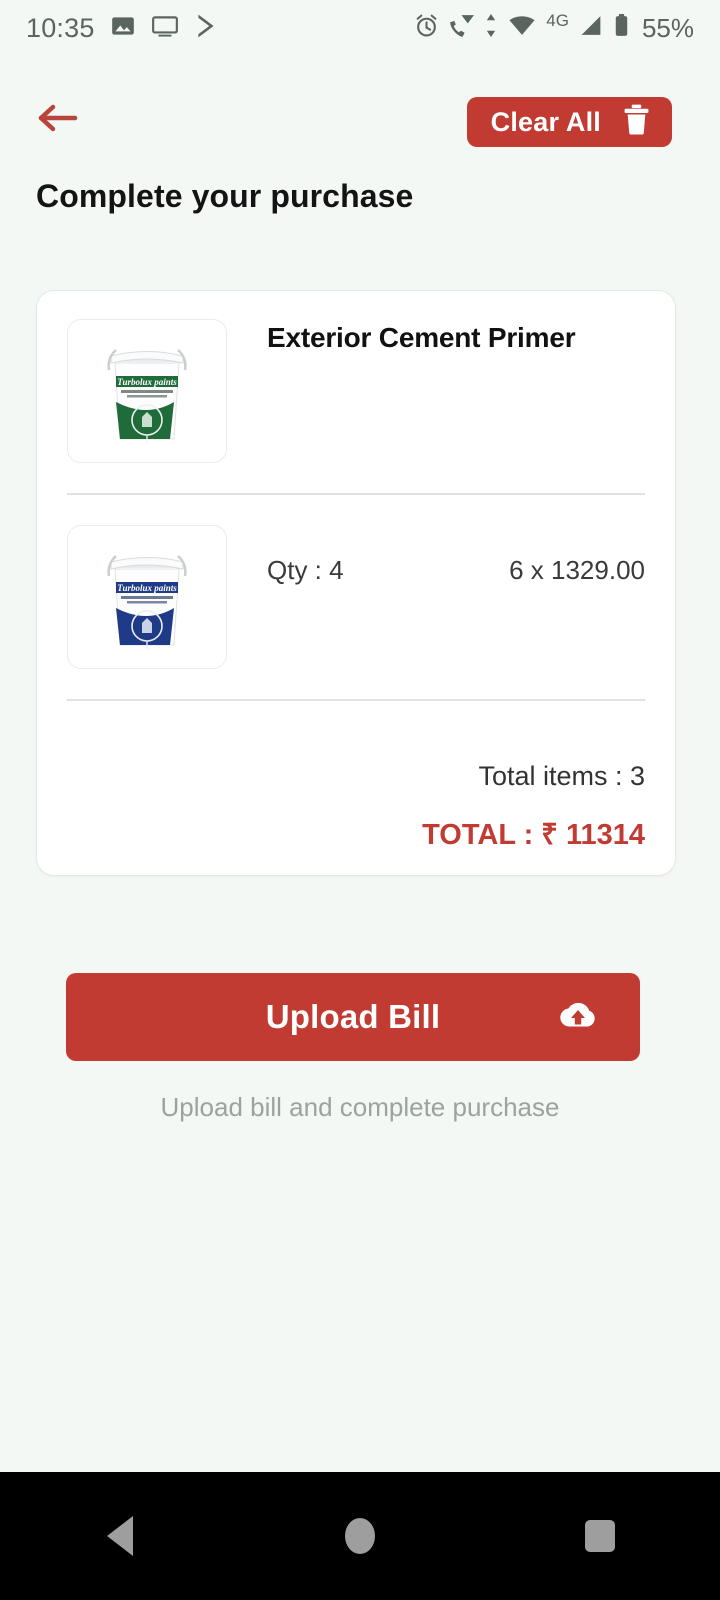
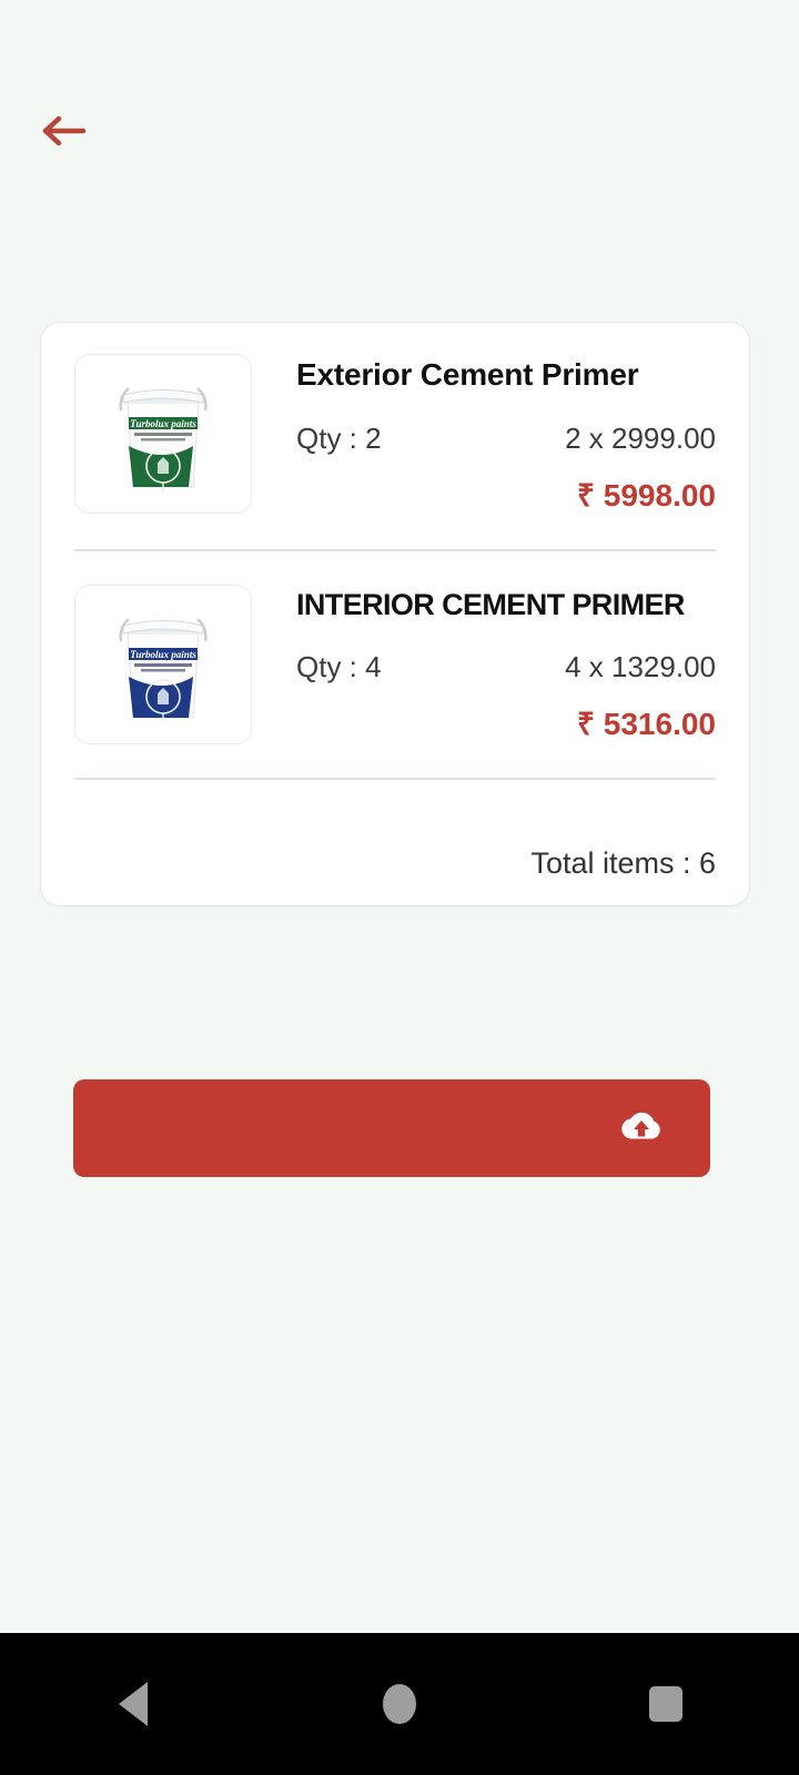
- 10:35
- 4G
- 55%
- Clear All
- Complete your purchase
  Turbolux paints
  Exterior Cement Primer
+ Qty : 2
+ 2 x 2999.00
+ ₹ 5998.00
  Turbolux paints
+ INTERIOR CEMENT PRIMER
  Qty : 4
- 6 x 1329.00
+ 4 x 1329.00
+ ₹ 5316.00
- Total items : 3
+ Total items : 6
- TOTAL : ₹ 11314
- Upload Bill
- Upload bill and complete purchase
